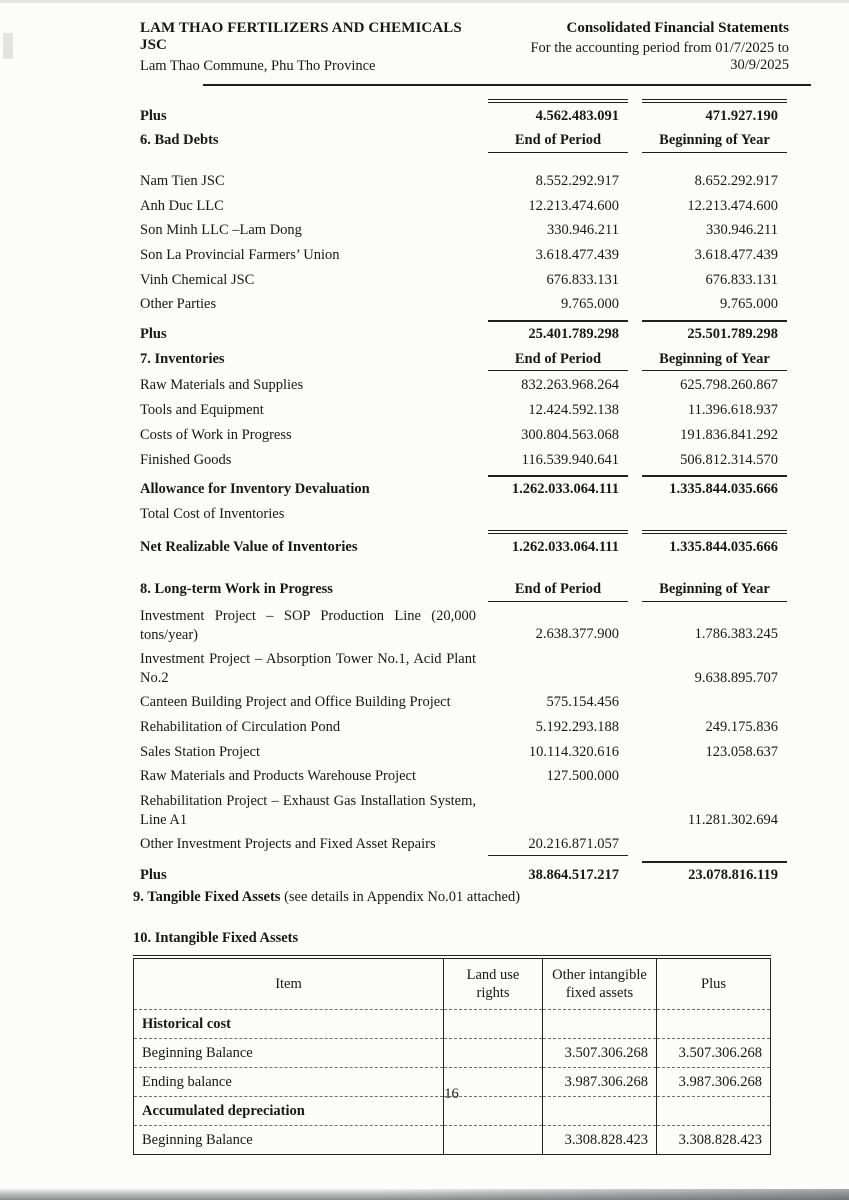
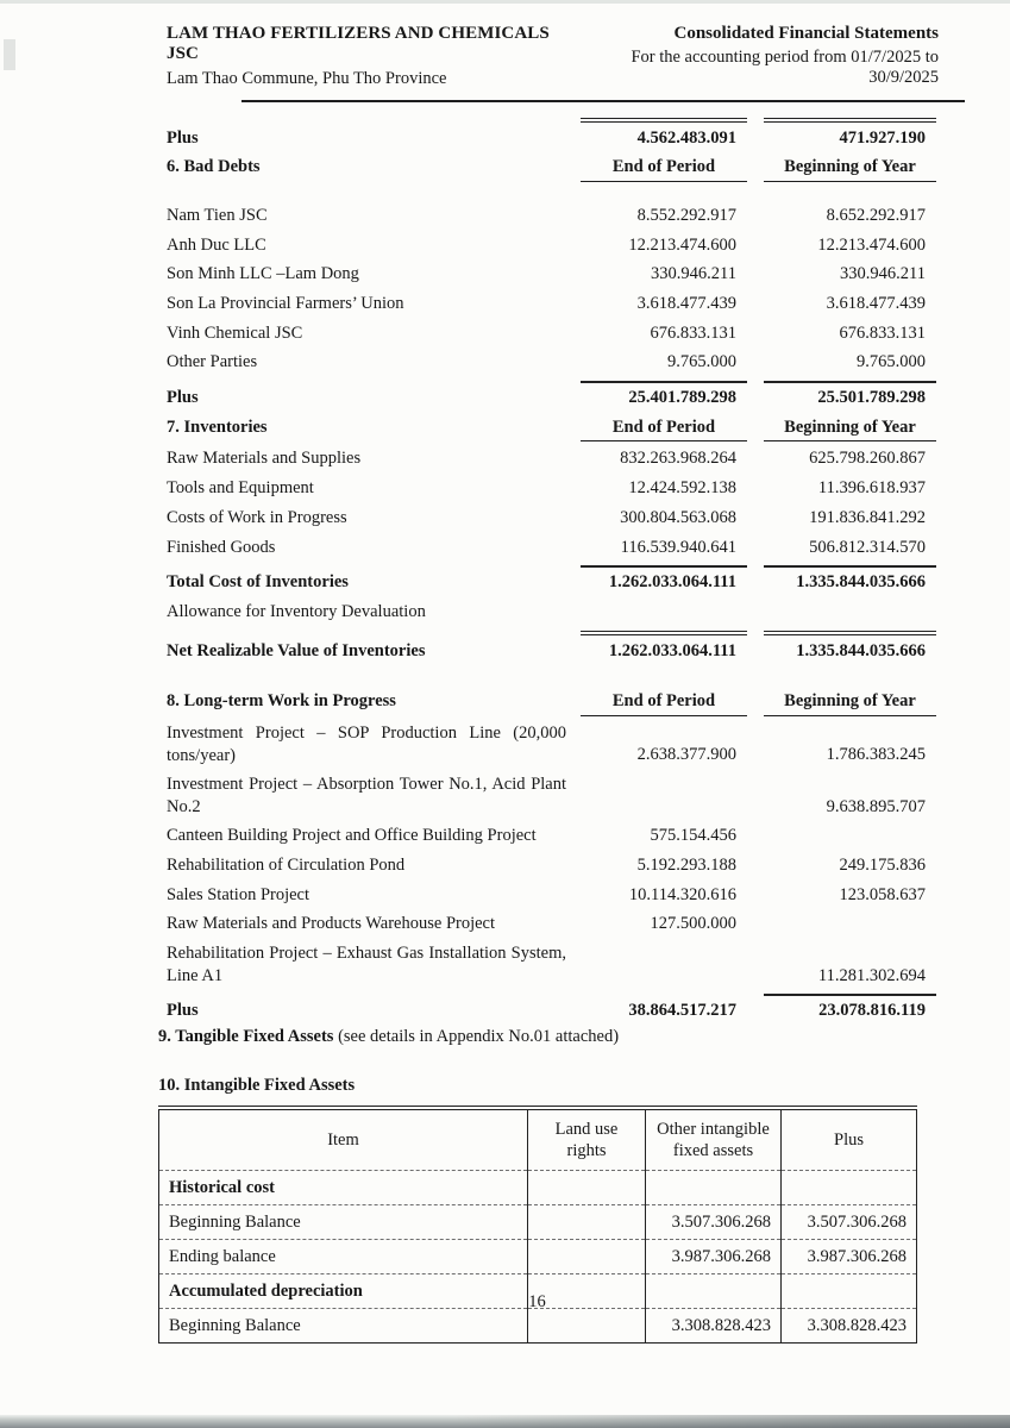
  LAM THAO FERTILIZERS AND CHEMICALS JSC
  Lam Thao Commune, Phu Tho Province
  Consolidated Financial Statements
  For the accounting period from 01/7/2025 to 30/9/2025
  Plus
  4.562.483.091
  471.927.190
  6. Bad Debts
  End of Period
  Beginning of Year
  Nam Tien JSC
  8.552.292.917
  8.652.292.917
  Anh Duc LLC
  12.213.474.600
  12.213.474.600
  Son Minh LLC –Lam Dong
  330.946.211
  330.946.211
  Son La Provincial Farmers’ Union
  3.618.477.439
  3.618.477.439
  Vinh Chemical JSC
  676.833.131
  676.833.131
  Other Parties
  9.765.000
  9.765.000
  Plus
  25.401.789.298
  25.501.789.298
  7. Inventories
  End of Period
  Beginning of Year
  Raw Materials and Supplies
  832.263.968.264
  625.798.260.867
  Tools and Equipment
  12.424.592.138
  11.396.618.937
  Costs of Work in Progress
  300.804.563.068
  191.836.841.292
  Finished Goods
  116.539.940.641
  506.812.314.570
- Allowance for Inventory Devaluation
+ Total Cost of Inventories
  1.262.033.064.111
  1.335.844.035.666
- Total Cost of Inventories
+ Allowance for Inventory Devaluation
  Net Realizable Value of Inventories
  1.262.033.064.111
  1.335.844.035.666
  8. Long-term Work in Progress
  End of Period
  Beginning of Year
  Investment Project – SOP Production Line (20,000 tons/year)
  2.638.377.900
  1.786.383.245
  Investment Project – Absorption Tower No.1, Acid Plant No.2
  9.638.895.707
  Canteen Building Project and Office Building Project
  575.154.456
  Rehabilitation of Circulation Pond
  5.192.293.188
  249.175.836
  Sales Station Project
  10.114.320.616
  123.058.637
  Raw Materials and Products Warehouse Project
  127.500.000
  Rehabilitation Project – Exhaust Gas Installation System, Line A1
  11.281.302.694
- Other Investment Projects and Fixed Asset Repairs
- 20.216.871.057
  Plus
  38.864.517.217
  23.078.816.119
  9. Tangible Fixed Assets (see details in Appendix No.01 attached)
  10. Intangible Fixed Assets
  Item	Land use rights	Other intangible fixed assets	Plus
  Historical cost
  Beginning Balance		3.507.306.268	3.507.306.268
  Ending balance		3.987.306.268	3.987.306.268
  Accumulated depreciation
  Beginning Balance		3.308.828.423	3.308.828.423
  16
